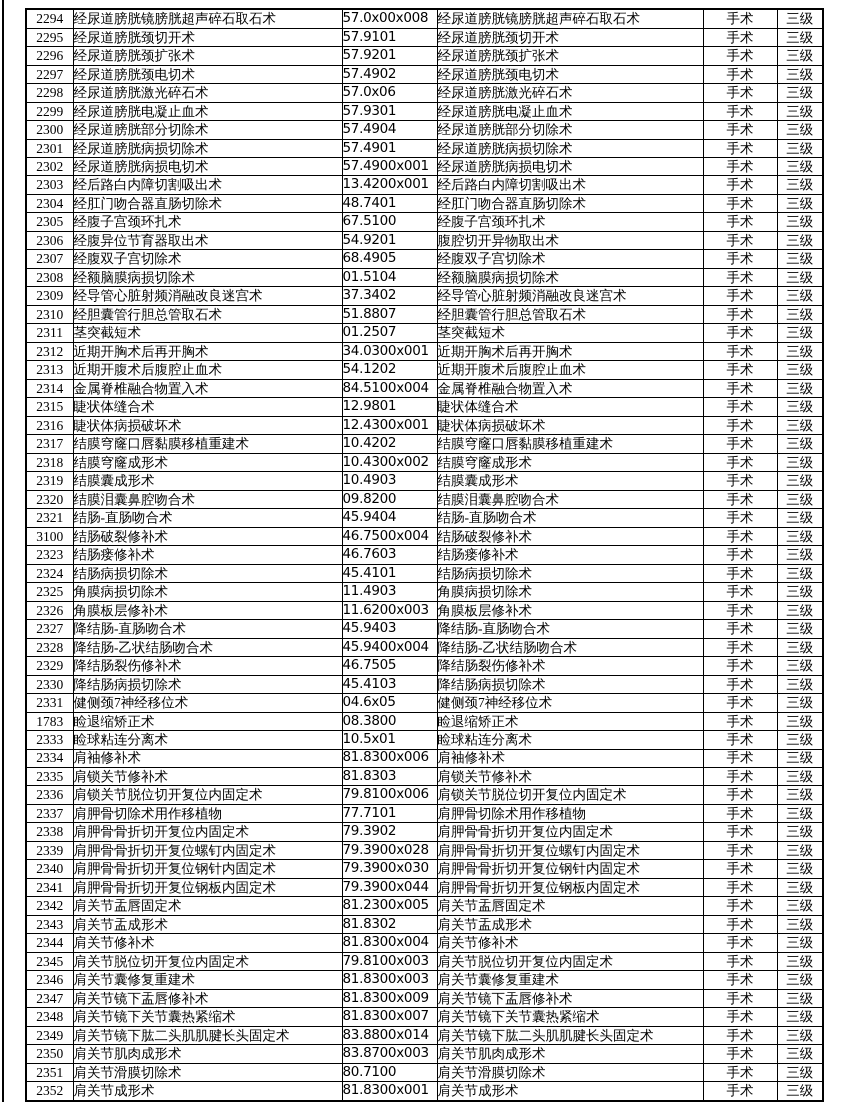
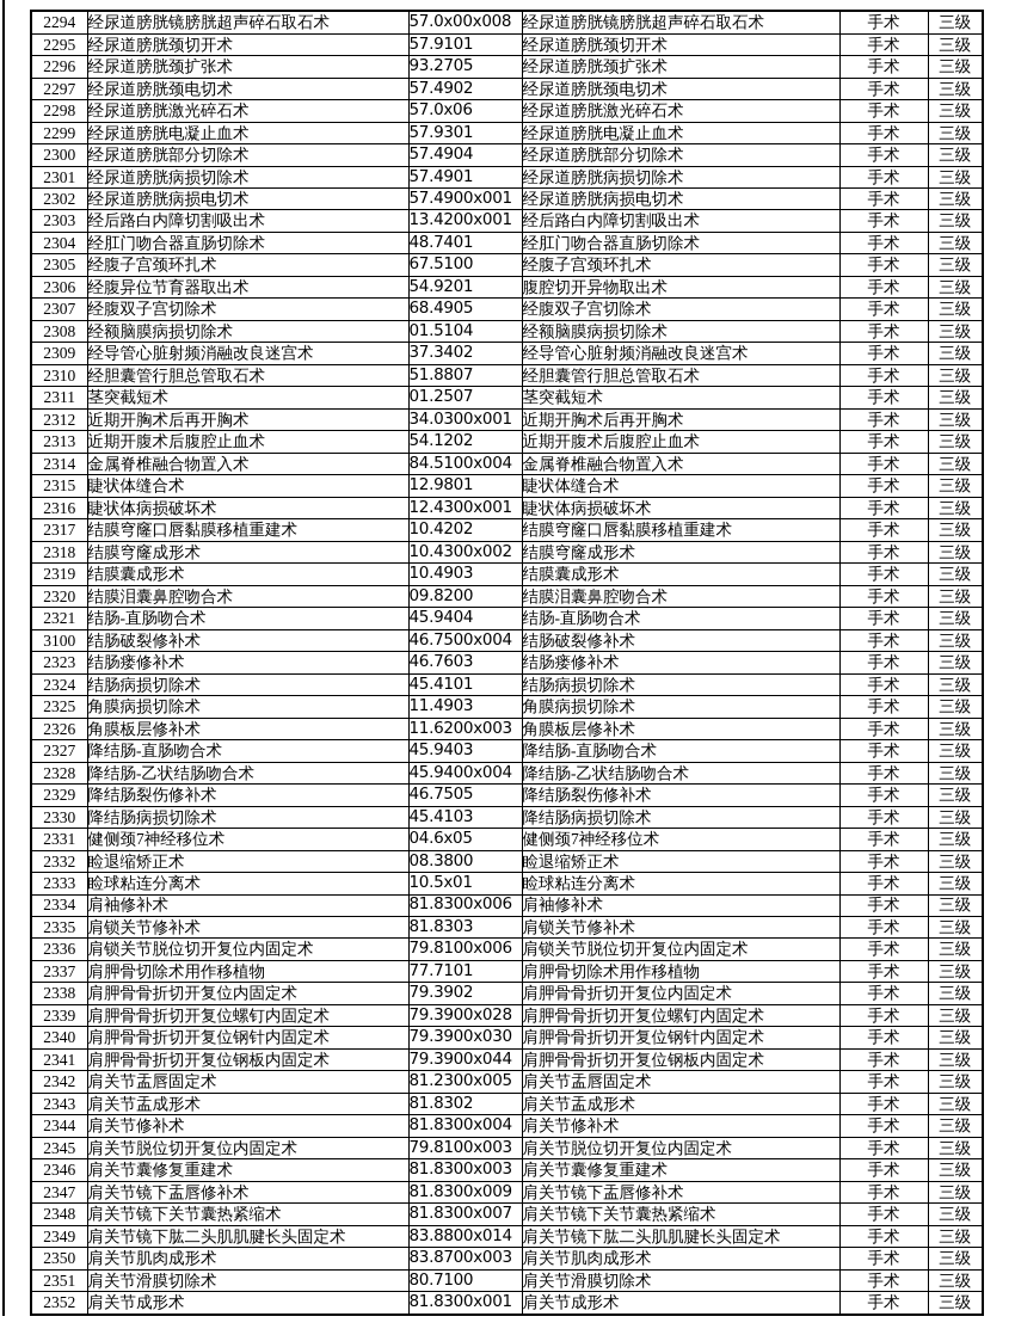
  2294	经尿道膀胱镜膀胱超声碎石取石术	57.0x00x008	经尿道膀胱镜膀胱超声碎石取石术	手术	三级
  2295	经尿道膀胱颈切开术	57.9101	经尿道膀胱颈切开术	手术	三级
- 2296	经尿道膀胱颈扩张术	57.9201	经尿道膀胱颈扩张术	手术	三级
+ 2296	经尿道膀胱颈扩张术	93.2705	经尿道膀胱颈扩张术	手术	三级
  2297	经尿道膀胱颈电切术	57.4902	经尿道膀胱颈电切术	手术	三级
  2298	经尿道膀胱激光碎石术	57.0x06	经尿道膀胱激光碎石术	手术	三级
  2299	经尿道膀胱电凝止血术	57.9301	经尿道膀胱电凝止血术	手术	三级
  2300	经尿道膀胱部分切除术	57.4904	经尿道膀胱部分切除术	手术	三级
  2301	经尿道膀胱病损切除术	57.4901	经尿道膀胱病损切除术	手术	三级
  2302	经尿道膀胱病损电切术	57.4900x001	经尿道膀胱病损电切术	手术	三级
  2303	经后路白内障切割吸出术	13.4200x001	经后路白内障切割吸出术	手术	三级
  2304	经肛门吻合器直肠切除术	48.7401	经肛门吻合器直肠切除术	手术	三级
  2305	经腹子宫颈环扎术	67.5100	经腹子宫颈环扎术	手术	三级
  2306	经腹异位节育器取出术	54.9201	腹腔切开异物取出术	手术	三级
  2307	经腹双子宫切除术	68.4905	经腹双子宫切除术	手术	三级
  2308	经额脑膜病损切除术	01.5104	经额脑膜病损切除术	手术	三级
  2309	经导管心脏射频消融改良迷宫术	37.3402	经导管心脏射频消融改良迷宫术	手术	三级
  2310	经胆囊管行胆总管取石术	51.8807	经胆囊管行胆总管取石术	手术	三级
  2311	茎突截短术	01.2507	茎突截短术	手术	三级
  2312	近期开胸术后再开胸术	34.0300x001	近期开胸术后再开胸术	手术	三级
  2313	近期开腹术后腹腔止血术	54.1202	近期开腹术后腹腔止血术	手术	三级
  2314	金属脊椎融合物置入术	84.5100x004	金属脊椎融合物置入术	手术	三级
  2315	睫状体缝合术	12.9801	睫状体缝合术	手术	三级
  2316	睫状体病损破坏术	12.4300x001	睫状体病损破坏术	手术	三级
  2317	结膜穹窿口唇黏膜移植重建术	10.4202	结膜穹窿口唇黏膜移植重建术	手术	三级
  2318	结膜穹窿成形术	10.4300x002	结膜穹窿成形术	手术	三级
  2319	结膜囊成形术	10.4903	结膜囊成形术	手术	三级
  2320	结膜泪囊鼻腔吻合术	09.8200	结膜泪囊鼻腔吻合术	手术	三级
  2321	结肠-直肠吻合术	45.9404	结肠-直肠吻合术	手术	三级
  3100	结肠破裂修补术	46.7500x004	结肠破裂修补术	手术	三级
  2323	结肠瘘修补术	46.7603	结肠瘘修补术	手术	三级
  2324	结肠病损切除术	45.4101	结肠病损切除术	手术	三级
  2325	角膜病损切除术	11.4903	角膜病损切除术	手术	三级
  2326	角膜板层修补术	11.6200x003	角膜板层修补术	手术	三级
  2327	降结肠-直肠吻合术	45.9403	降结肠-直肠吻合术	手术	三级
  2328	降结肠-乙状结肠吻合术	45.9400x004	降结肠-乙状结肠吻合术	手术	三级
  2329	降结肠裂伤修补术	46.7505	降结肠裂伤修补术	手术	三级
  2330	降结肠病损切除术	45.4103	降结肠病损切除术	手术	三级
  2331	健侧颈7神经移位术	04.6x05	健侧颈7神经移位术	手术	三级
- 1783	睑退缩矫正术	08.3800	睑退缩矫正术	手术	三级
+ 2332	睑退缩矫正术	08.3800	睑退缩矫正术	手术	三级
  2333	睑球粘连分离术	10.5x01	睑球粘连分离术	手术	三级
  2334	肩袖修补术	81.8300x006	肩袖修补术	手术	三级
  2335	肩锁关节修补术	81.8303	肩锁关节修补术	手术	三级
  2336	肩锁关节脱位切开复位内固定术	79.8100x006	肩锁关节脱位切开复位内固定术	手术	三级
  2337	肩胛骨切除术用作移植物	77.7101	肩胛骨切除术用作移植物	手术	三级
  2338	肩胛骨骨折切开复位内固定术	79.3902	肩胛骨骨折切开复位内固定术	手术	三级
  2339	肩胛骨骨折切开复位螺钉内固定术	79.3900x028	肩胛骨骨折切开复位螺钉内固定术	手术	三级
  2340	肩胛骨骨折切开复位钢针内固定术	79.3900x030	肩胛骨骨折切开复位钢针内固定术	手术	三级
  2341	肩胛骨骨折切开复位钢板内固定术	79.3900x044	肩胛骨骨折切开复位钢板内固定术	手术	三级
  2342	肩关节盂唇固定术	81.2300x005	肩关节盂唇固定术	手术	三级
  2343	肩关节盂成形术	81.8302	肩关节盂成形术	手术	三级
  2344	肩关节修补术	81.8300x004	肩关节修补术	手术	三级
  2345	肩关节脱位切开复位内固定术	79.8100x003	肩关节脱位切开复位内固定术	手术	三级
  2346	肩关节囊修复重建术	81.8300x003	肩关节囊修复重建术	手术	三级
  2347	肩关节镜下盂唇修补术	81.8300x009	肩关节镜下盂唇修补术	手术	三级
  2348	肩关节镜下关节囊热紧缩术	81.8300x007	肩关节镜下关节囊热紧缩术	手术	三级
  2349	肩关节镜下肱二头肌肌腱长头固定术	83.8800x014	肩关节镜下肱二头肌肌腱长头固定术	手术	三级
  2350	肩关节肌肉成形术	83.8700x003	肩关节肌肉成形术	手术	三级
  2351	肩关节滑膜切除术	80.7100	肩关节滑膜切除术	手术	三级
  2352	肩关节成形术	81.8300x001	肩关节成形术	手术	三级
